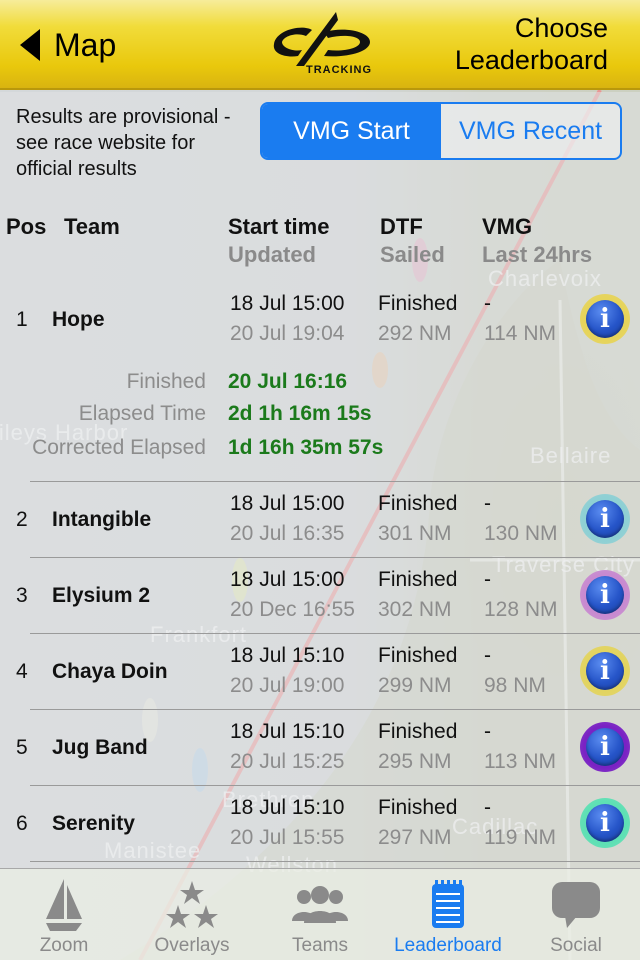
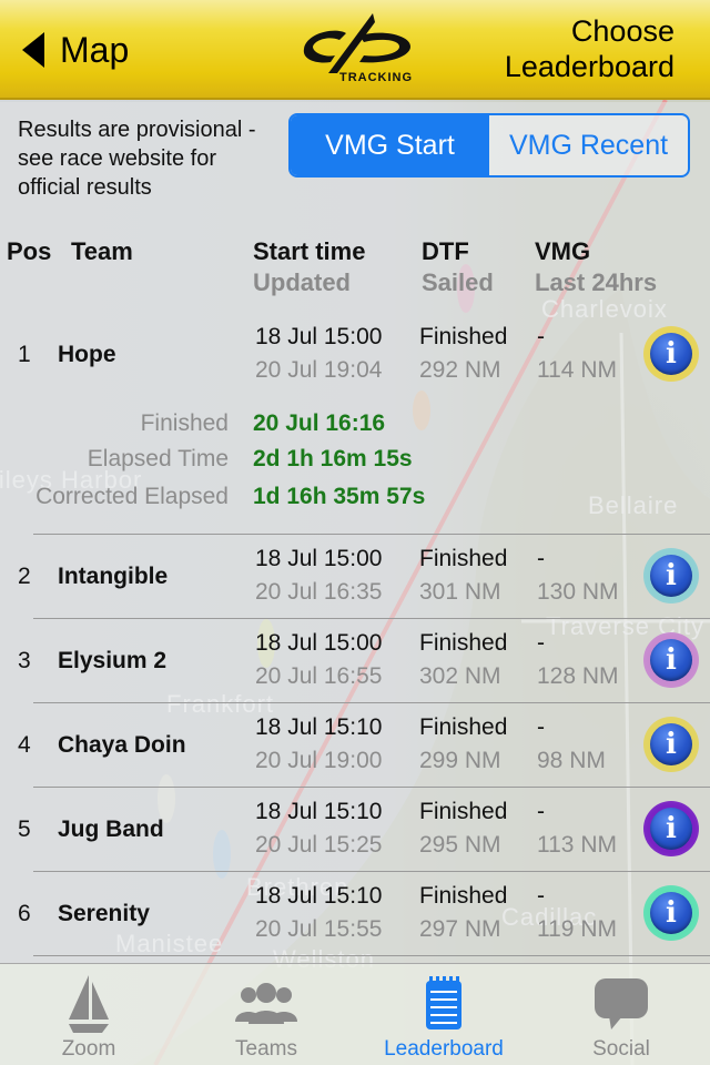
  Charlevoix
  Bellaire
  Traverse City
  Frankfort
  Brethren
  Manistee
  Wellston
  Cadillac
  ileys Harbor
  Map
  TRACKING
  Choose
  Leaderboard
  Results are provisional - see race website for official results
  VMG Start
  VMG Recent
  Pos
  Team
  Start time
  Updated
  DTF
  Sailed
  VMG
  Last 24hrs
  1
  Hope
  18 Jul 15:00
  20 Jul 19:04
  Finished
  292 NM
  -
  114 NM
  i
  Finished
  20 Jul 16:16
  Elapsed Time
  2d 1h 16m 15s
  Corrected Elapsed
  1d 16h 35m 57s
  2
  Intangible
  18 Jul 15:00
  20 Jul 16:35
  Finished
  301 NM
  -
  130 NM
  i
  3
  Elysium 2
  18 Jul 15:00
- 20 Dec 16:55
+ 20 Jul 16:55
  Finished
  302 NM
  -
  128 NM
  i
  4
  Chaya Doin
  18 Jul 15:10
  20 Jul 19:00
  Finished
  299 NM
  -
  98 NM
  i
  5
  Jug Band
  18 Jul 15:10
  20 Jul 15:25
  Finished
  295 NM
  -
  113 NM
  i
  6
  Serenity
  18 Jul 15:10
  20 Jul 15:55
  Finished
  297 NM
  -
  119 NM
  i
  Zoom
- Overlays
  Teams
  Leaderboard
  Social
